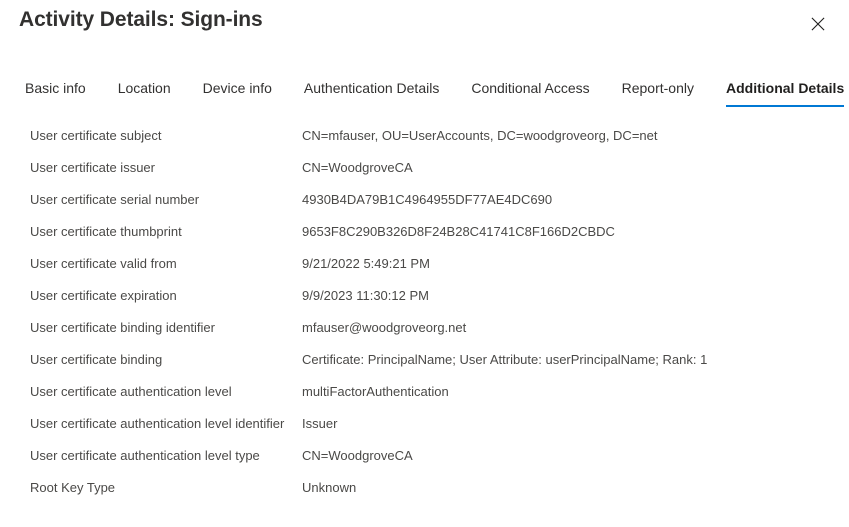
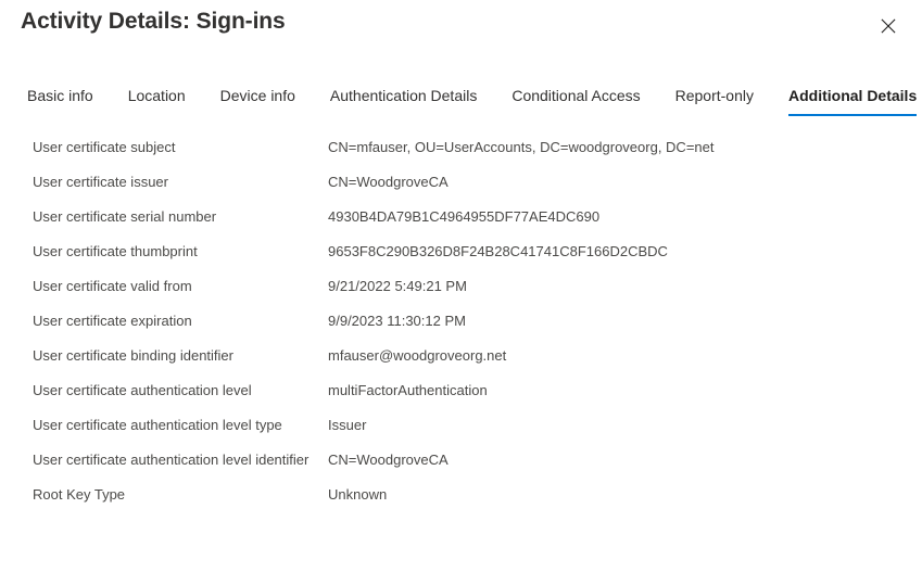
  Activity Details: Sign-ins
  Basic info
  Location
  Device info
  Authentication Details
  Conditional Access
  Report-only
  Additional Details
  User certificate subject
  CN=mfauser, OU=UserAccounts, DC=woodgroveorg, DC=net
  User certificate issuer
  CN=WoodgroveCA
  User certificate serial number
  4930B4DA79B1C4964955DF77AE4DC690
  User certificate thumbprint
  9653F8C290B326D8F24B28C41741C8F166D2CBDC
  User certificate valid from
  9/21/2022 5:49:21 PM
  User certificate expiration
  9/9/2023 11:30:12 PM
  User certificate binding identifier
  mfauser@woodgroveorg.net
- User certificate binding
- Certificate: PrincipalName; User Attribute: userPrincipalName; Rank: 1
  User certificate authentication level
  multiFactorAuthentication
- User certificate authentication level identifier
+ User certificate authentication level type
  Issuer
- User certificate authentication level type
+ User certificate authentication level identifier
  CN=WoodgroveCA
  Root Key Type
  Unknown
